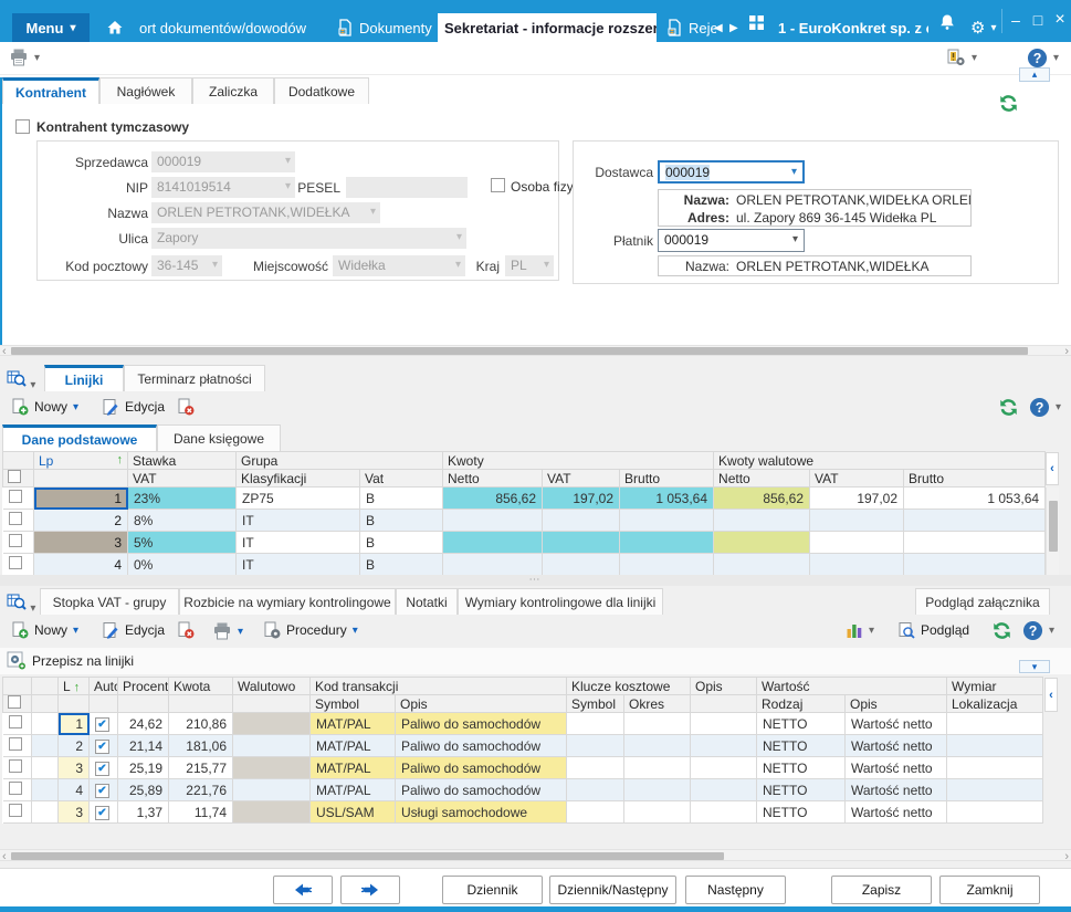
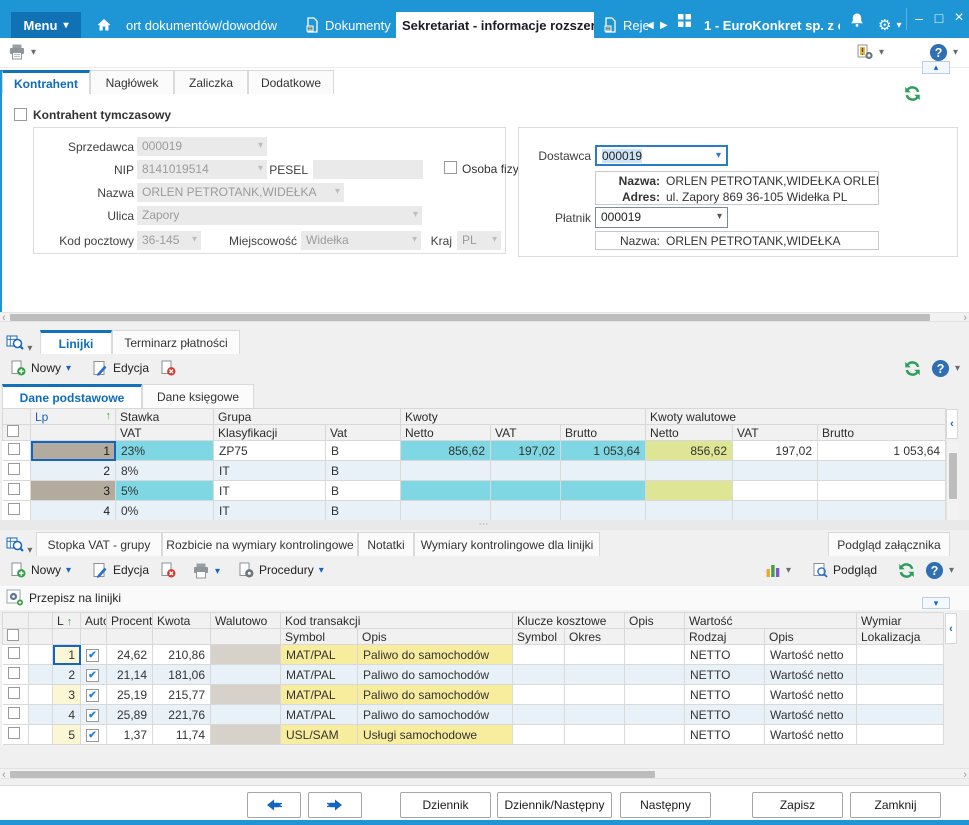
  Menu
  ▾
  ort dokumentów/dowodów
  Dokumenty
  Sekretariat - informacje rozszer
  Reje
  ◀
  ▶
  1 - EuroKonkret sp. z
  ⚙
  ▾
  –
  □
  ×
  ▾
  ▾
  ?
  ▾
  ▴
  Kontrahent
  Nagłówek
  Zaliczka
  Dodatkowe
  Kontrahent tymczasowy
  Sprzedawca
  000019
  ▾
  NIP
  8141019514
  ▾
  PESEL
  Nazwa
  ORLEN PETROTANK,WIDEŁKA
  ▾
  Ulica
  Zapory
  ▾
  Kod pocztowy
  36-145
  ▾
  Miejscowość
  Widełka
  ▾
  Kraj
  PL
  ▾
  Dostawca
  000019
  ▾
  Nazwa:
  ORLEN PETROTANK,WIDEŁKA ORLE
  Adres:
- ul. Zapory 869 36-145 Widełka PL
+ ul. Zapory 869 36-105 Widełka PL
  Płatnik
  000019
  ▾
  Nazwa:
  ORLEN PETROTANK,WIDEŁKA
  ‹
  ›
  ▾
  Linijki
  Terminarz płatności
  Nowy
  ▾
  Edycja
  ?
  ▾
  Dane podstawowe
  Dane księgowe
  	Lp ↑	Stawka	Grupa	Kwoty	Kwoty walutowe
  		VAT	Klasyfikacji	Vat	Netto	VAT	Brutto	Netto	VAT	Brutto
  	1	23%	ZP75	B	856,62	197,02	1 053,64	856,62	197,02	1 053,64
  	2	8%	IT	B
  	3	5%	IT	B
  	4	0%	IT	B
  ‹
  ⋯
  ▾
  Stopka VAT - grupy
  Rozbicie na wymiary kontrolingowe
  Notatki
  Wymiary kontrolingowe dla linijki
  Podgląd załącznika
  Nowy
  ▾
  Edycja
  ▾
  Procedury
  ▾
  ▾
  Podgląd
  ?
  ▾
  Przepisz na linijki
  ▾
  		L ↑	Aut	Procent	Kwota	Walutowo	Kod transakcji	Klucze kosztowe	Opis	Wartość	Wymiar
  							Symbol	Opis	Symbol	Okres		Rodzaj	Opis	Lokalizacja
  		1	✔	24,62	210,86		MAT/PAL	Paliwo do samochodów				NETTO	Wartość netto
  		2	✔	21,14	181,06		MAT/PAL	Paliwo do samochodów				NETTO	Wartość netto
  		3	✔	25,19	215,77		MAT/PAL	Paliwo do samochodów				NETTO	Wartość netto
  		4	✔	25,89	221,76		MAT/PAL	Paliwo do samochodów				NETTO	Wartość netto
- 		3	✔	1,37	11,74		USL/SAM	Usługi samochodowe				NETTO	Wartość netto
+ 		5	✔	1,37	11,74		USL/SAM	Usługi samochodowe				NETTO	Wartość netto
  ‹
  ‹
  ›
  Dziennik
  Dziennik/Następny
  Następny
  Zapisz
  Zamknij
